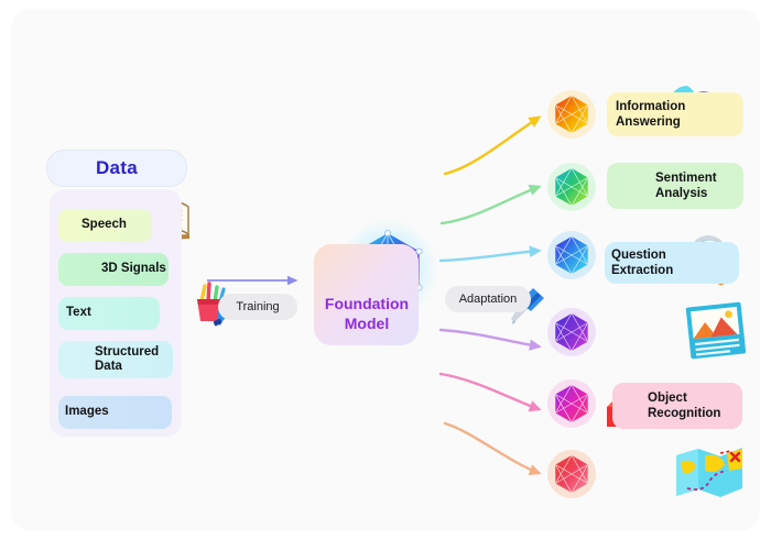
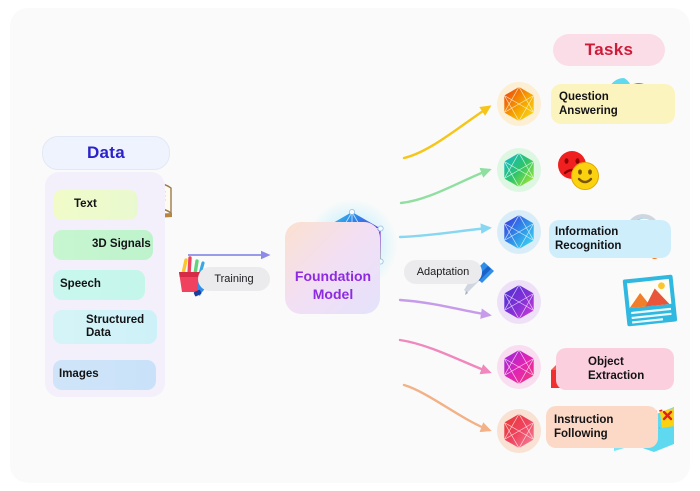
  Data
- Speech
+ Text
  3D Signals
- Text
+ Speech
  Structured
  Data
  Images
  Training
  Foundation
  Model
  Adaptation
+ Tasks
- Information
+ Question
  Answering
- Sentiment
- Analysis
- Question
+ Information
- Extraction
+ Recognition
  Object
- Recognition
+ Extraction
+ Instruction
+ Following
